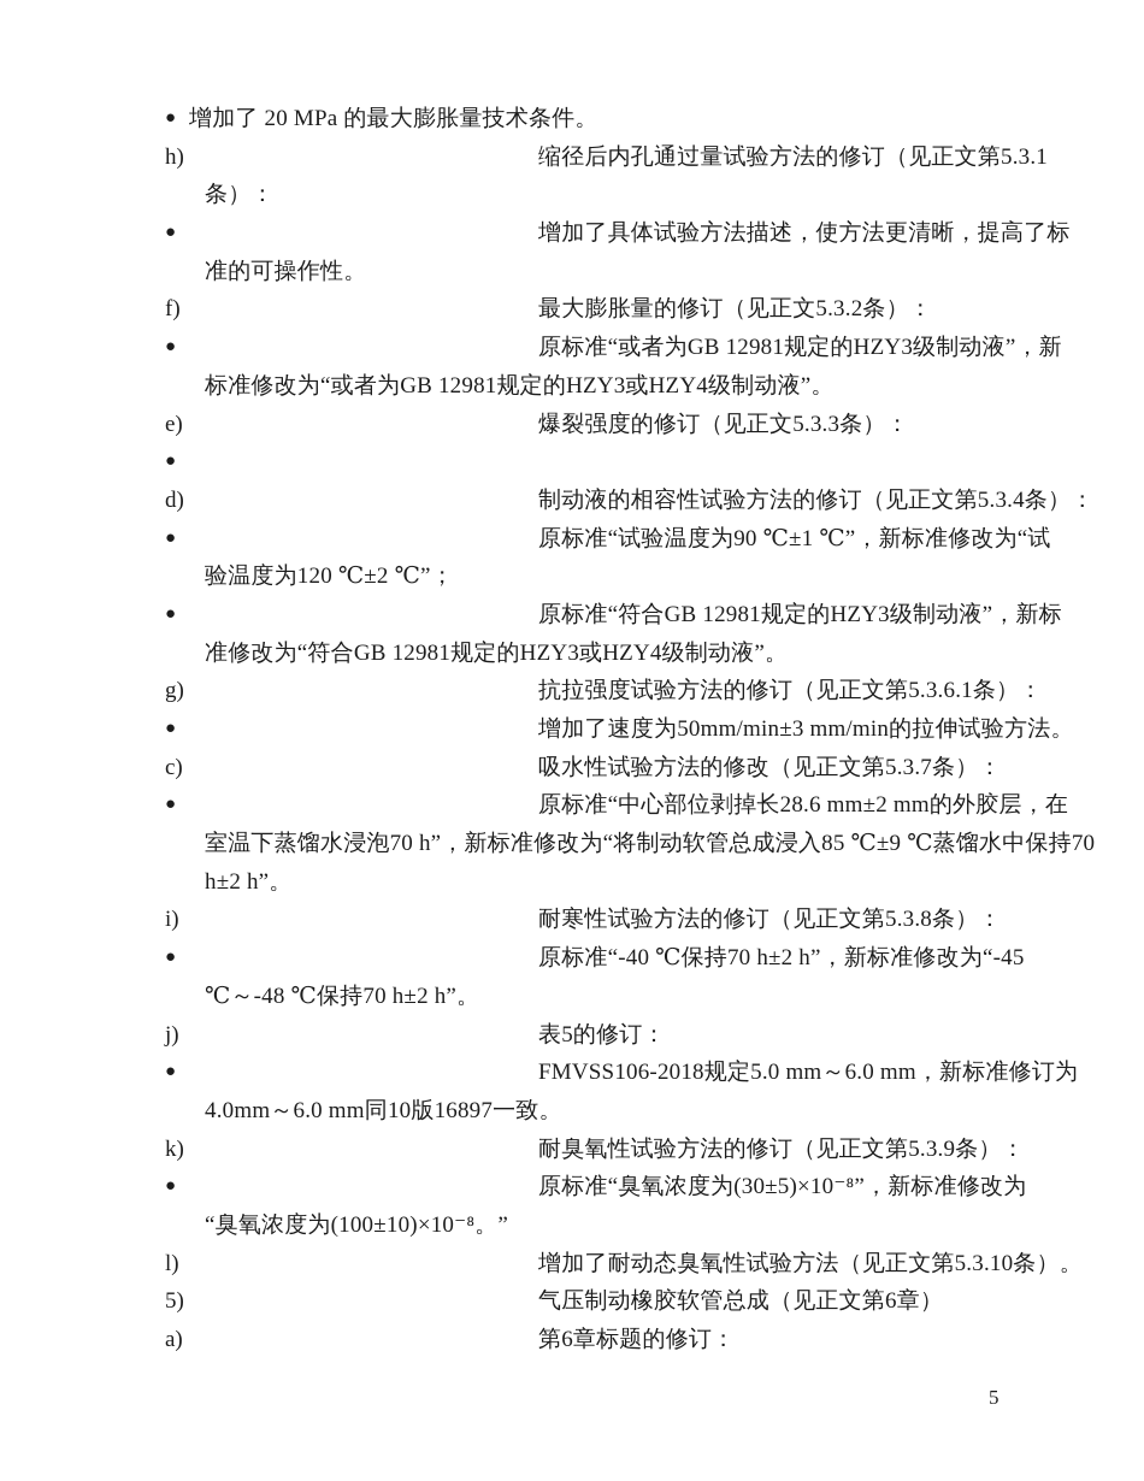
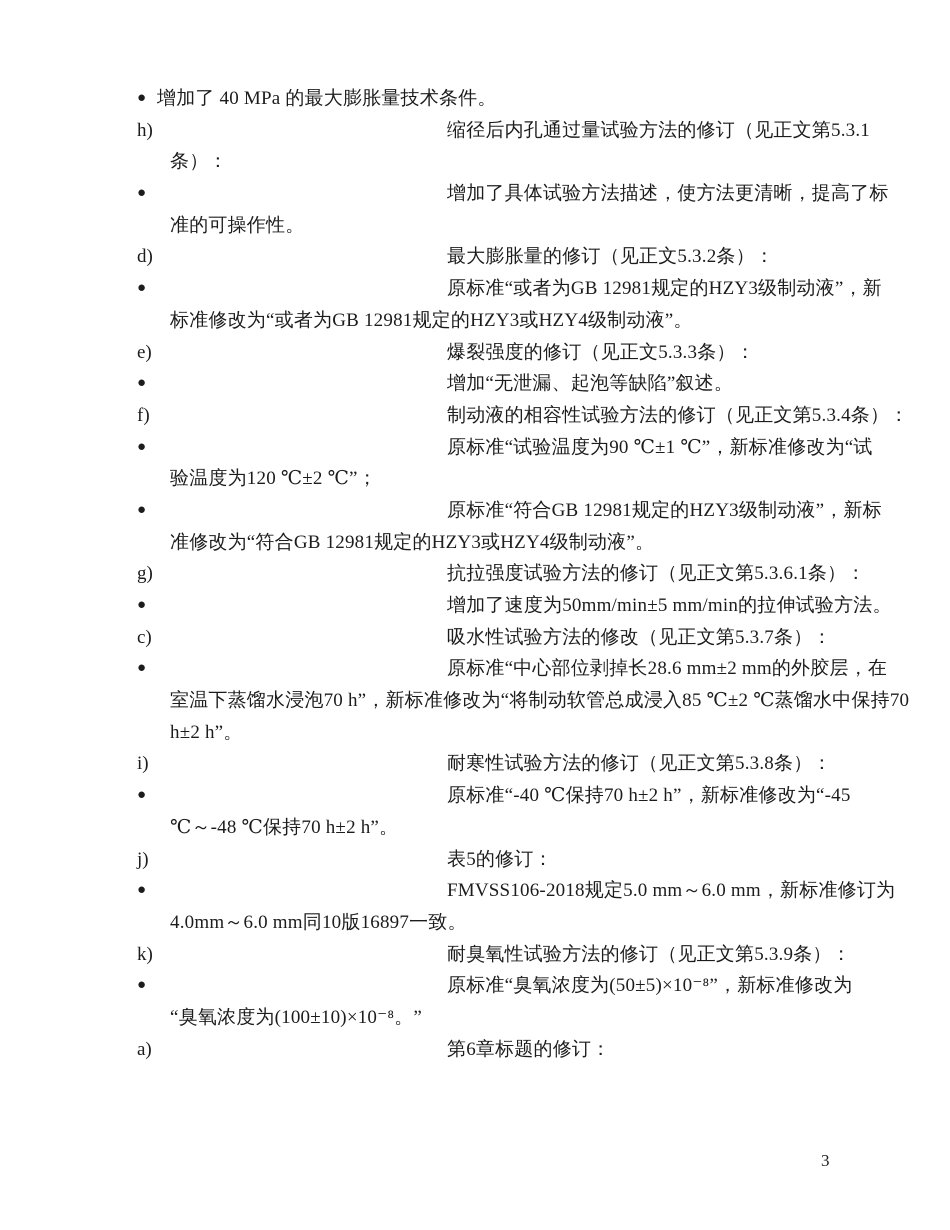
  ●
- 增加了 20 MPa 的最大膨胀量技术条件。
+ 增加了 40 MPa 的最大膨胀量技术条件。
  h)
  缩径后内孔通过量试验方法的修订（见正文第5.3.1
  条）：
  ●
  增加了具体试验方法描述，使方法更清晰，提高了标
  准的可操作性。
- f)
+ d)
  最大膨胀量的修订（见正文5.3.2条）：
  ●
  原标准“或者为GB 12981规定的HZY3级制动液”，新
  标准修改为“或者为GB 12981规定的HZY3或HZY4级制动液”。
  e)
  爆裂强度的修订（见正文5.3.3条）：
  ●
+ 增加“无泄漏、起泡等缺陷”叙述。
- d)
+ f)
  制动液的相容性试验方法的修订（见正文第5.3.4条）：
  ●
  原标准“试验温度为90 ℃±1 ℃”，新标准修改为“试
  验温度为120 ℃±2 ℃”；
  ●
  原标准“符合GB 12981规定的HZY3级制动液”，新标
  准修改为“符合GB 12981规定的HZY3或HZY4级制动液”。
  g)
  抗拉强度试验方法的修订（见正文第5.3.6.1条）：
  ●
- 增加了速度为50mm/min±3 mm/min的拉伸试验方法。
+ 增加了速度为50mm/min±5 mm/min的拉伸试验方法。
  c)
  吸水性试验方法的修改（见正文第5.3.7条）：
  ●
  原标准“中心部位剥掉长28.6 mm±2 mm的外胶层，在
- 室温下蒸馏水浸泡70 h”，新标准修改为“将制动软管总成浸入85 ℃±9 ℃蒸馏水中保持70
+ 室温下蒸馏水浸泡70 h”，新标准修改为“将制动软管总成浸入85 ℃±2 ℃蒸馏水中保持70
  h±2 h”。
  i)
  耐寒性试验方法的修订（见正文第5.3.8条）：
  ●
  原标准“-40 ℃保持70 h±2 h”，新标准修改为“-45
  ℃～-48 ℃保持70 h±2 h”。
  j)
  表5的修订：
  ●
  FMVSS106-2018规定5.0 mm～6.0 mm，新标准修订为
  4.0mm～6.0 mm同10版16897一致。
  k)
  耐臭氧性试验方法的修订（见正文第5.3.9条）：
  ●
- 原标准“臭氧浓度为(30±5)×10⁻⁸”，新标准修改为
+ 原标准“臭氧浓度为(50±5)×10⁻⁸”，新标准修改为
  “臭氧浓度为(100±10)×10⁻⁸。”
- l)
- 增加了耐动态臭氧性试验方法（见正文第5.3.10条）。
- 5)
- 气压制动橡胶软管总成（见正文第6章）
  a)
  第6章标题的修订：
- 5
+ 3
